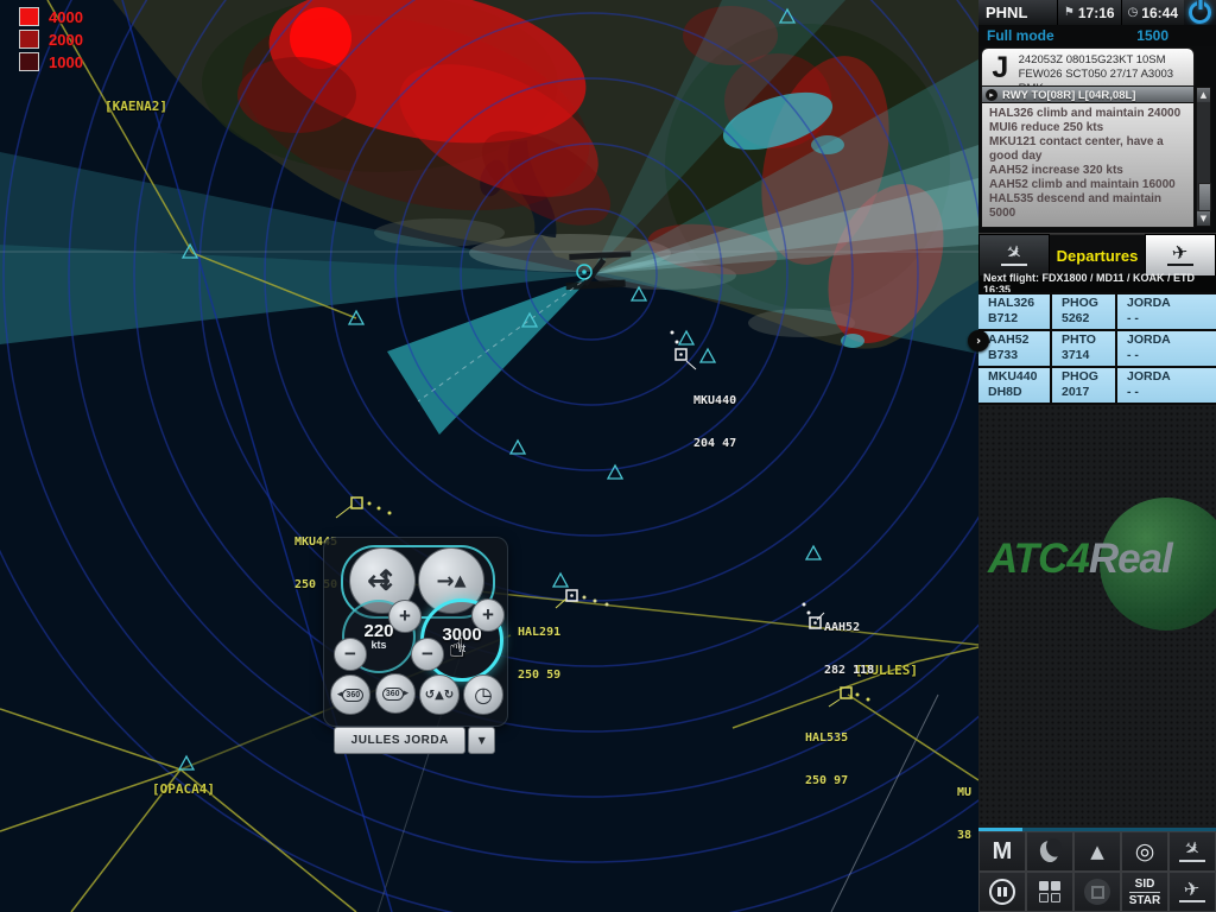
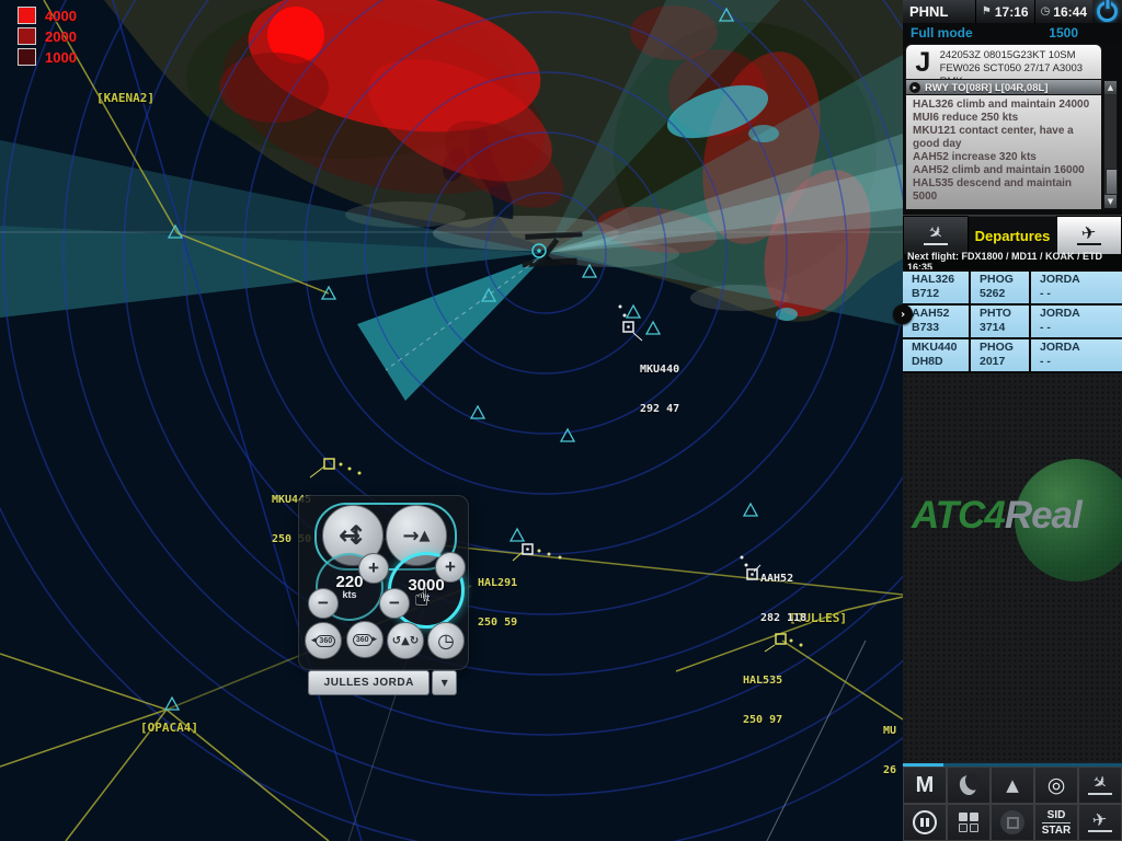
  4000
  2000
  1000
  [KAENA2]
  [OPACA4]
  [JULLES]
  MKU445
  250 50
  MKU440
- 204 47
+ 292 47
  HAL291
  250 59
  AAH52
  282 118
  HAL535
  250 97
  MU
- 38
+ 26
  ↔
  ↕
  →
  ▲
  220
  kts
  3000
  ft
  +
  −
  +
  −
  ◂
  ▸
  ↺▲↻
  ◷
  JULLES JORDA
  ▼
  ☝
  PHNL
  ⚑
  17:16
  ◷
  16:44
  Full mode
  1500
  J
  242053Z 08015G23KT 10SM
  FEW026 SCT050 27/17 A3003
  ▸
  RWY TO[08R] L[04R,08L]
  HAL326 climb and maintain 24000
  MUI6 reduce 250 kts
  MKU121 contact center, have a good day
  AAH52 increase 320 kts
  AAH52 climb and maintain 16000
  HAL535 descend and maintain 5000
  ▲
  ▼
  Departures
  Next flight: FDX1800 / MD11 / KOAK / ETD 16:35
  HAL326
  B712
  PHOG
  5262
  JORDA
  - -
  AAH52
  B733
  PHTO
  3714
  JORDA
  - -
  MKU440
  DH8D
  PHOG
  2017
  JORDA
  - -
  ›
  ATC4Real
  M
  ▲
  ◎
  SID
  STAR
